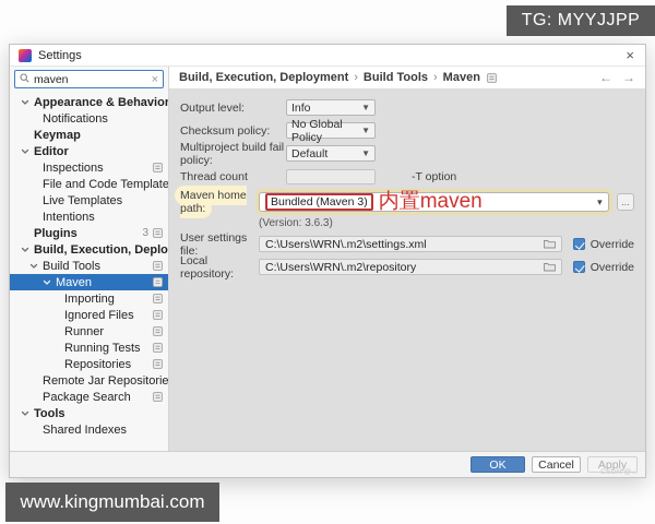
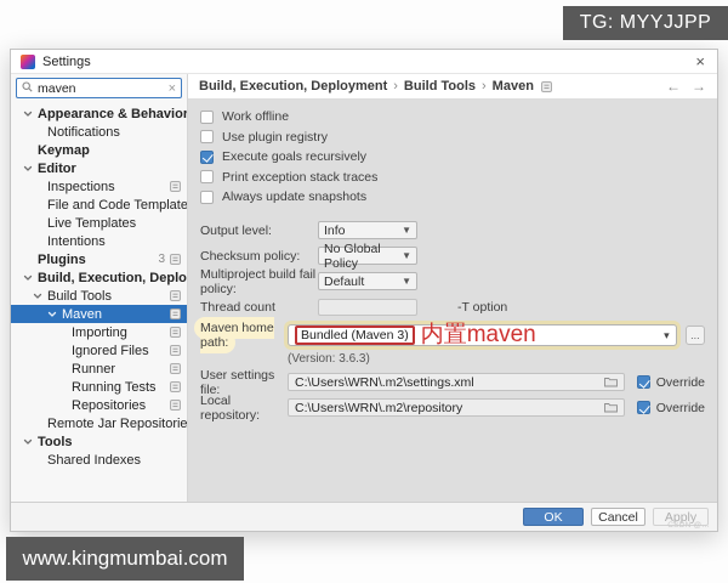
  TG: MYYJJPP
  www.kingmumbai.com
  Settings
  ×
  maven
  ×
  Appearance & Behavior
  Notifications
  Keymap
  Editor
  Inspections
  File and Code Template
  Live Templates
  Intentions
  Plugins
  3
  Build, Execution, Deplo
  Build Tools
  Maven
  Importing
  Ignored Files
  Runner
  Running Tests
  Repositories
  Remote Jar Repositorie
- Package Search
  Tools
  Shared Indexes
  Build, Execution, Deployment
  ›
  Build Tools
  ›
  Maven
  ←
  →
+ Work offline
+ Use plugin registry
+ Execute goals recursively
+ Print exception stack traces
+ Always update snapshots
  Output level:
  Info
  ▼
  Checksum policy:
  No Global Policy
  ▼
  Multiproject build fail policy:
  Default
  ▼
  Thread count
  -T option
  Maven home path:
  Bundled (Maven 3)
  内置maven
  ▾
  ...
  (Version: 3.6.3)
  User settings file:
  C:\Users\WRN\.m2\settings.xml
  Override
  Local repository:
  C:\Users\WRN\.m2\repository
  Override
  OK
  Cancel
  Apply
